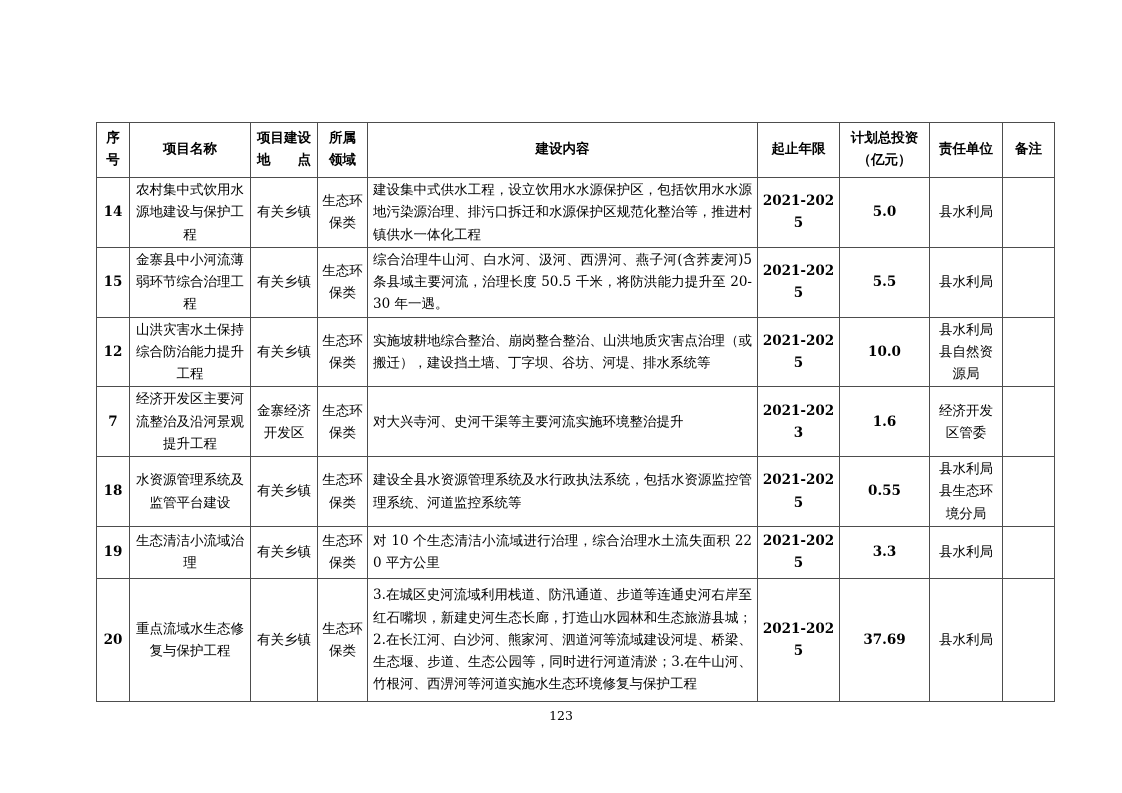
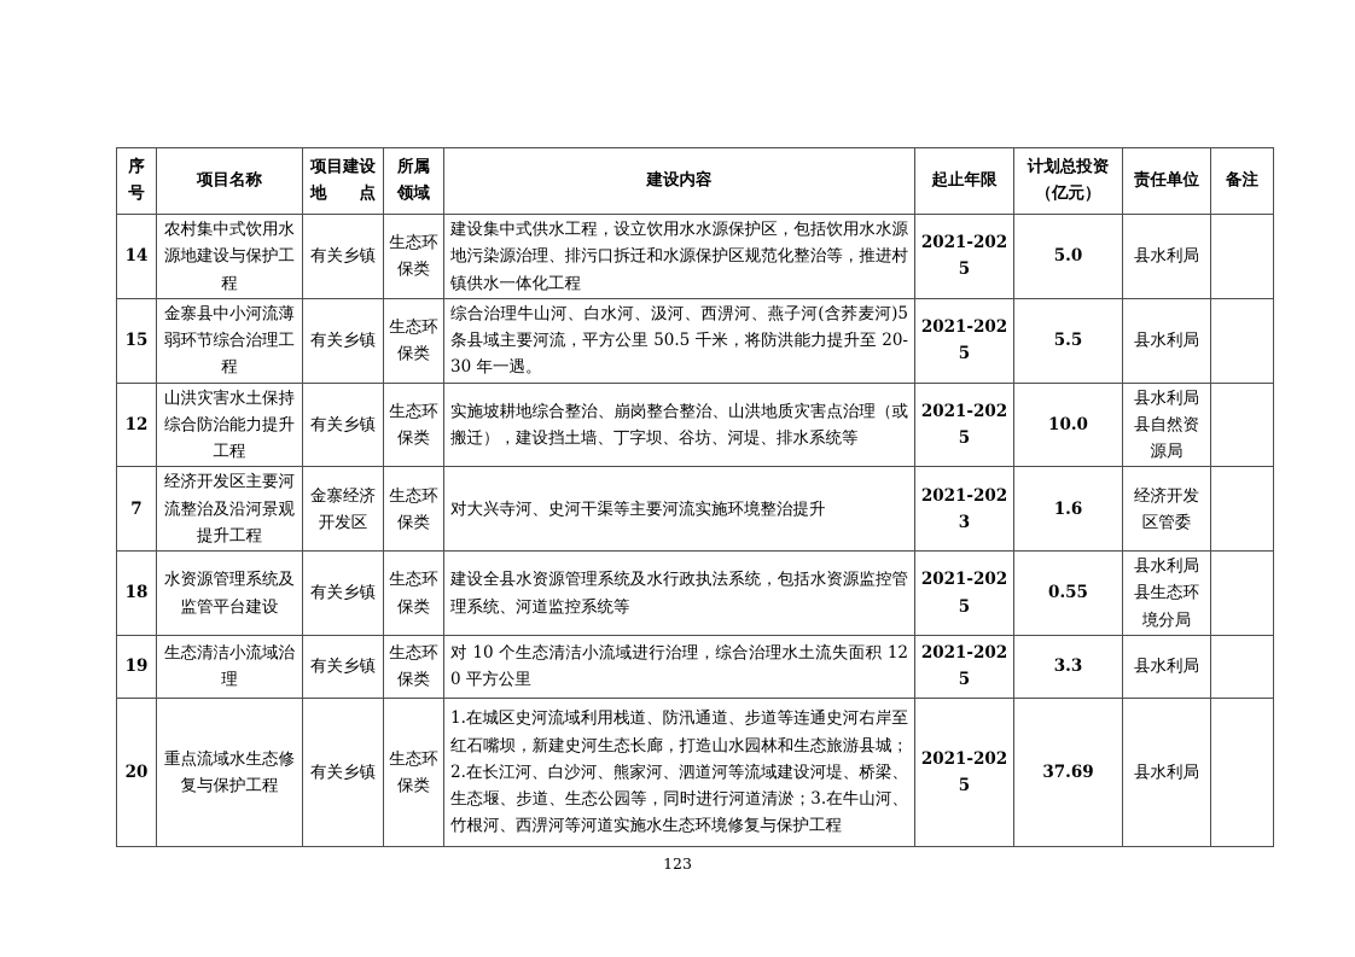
  序号	项目名称	项目建设 地 点	所属 领域	建设内容	起止年限	计划总投资 （亿元）	责任单位	备注
  14	农村集中式饮用水源地建设与保护工程	有关乡镇	生态环保类	建设集中式供水工程，设立饮用水水源保护区，包括饮用水水源地污染源治理、排污口拆迁和水源保护区规范化整治等，推进村镇供水一体化工程	2021-2025	5.0	县水利局
- 15	金寨县中小河流薄弱环节综合治理工程	有关乡镇	生态环保类	综合治理牛山河、白水河、汲河、西淠河、燕子河(含荞麦河)5 条县域主要河流，治理长度 50.5 千米，将防洪能力提升至 20-30 年一遇。	2021-2025	5.5	县水利局
+ 15	金寨县中小河流薄弱环节综合治理工程	有关乡镇	生态环保类	综合治理牛山河、白水河、汲河、西淠河、燕子河(含荞麦河)5 条县域主要河流，平方公里 50.5 千米，将防洪能力提升至 20-30 年一遇。	2021-2025	5.5	县水利局
  12	山洪灾害水土保持综合防治能力提升工程	有关乡镇	生态环保类	实施坡耕地综合整治、崩岗整合整治、山洪地质灾害点治理（或搬迁），建设挡土墙、丁字坝、谷坊、河堤、排水系统等	2021-2025	10.0	县水利局 县自然资源局
  7	经济开发区主要河流整治及沿河景观提升工程	金寨经济开发区	生态环保类	对大兴寺河、史河干渠等主要河流实施环境整治提升	2021-2023	1.6	经济开发区管委
  18	水资源管理系统及监管平台建设	有关乡镇	生态环保类	建设全县水资源管理系统及水行政执法系统，包括水资源监控管理系统、河道监控系统等	2021-2025	0.55	县水利局 县生态环境分局
- 19	生态清洁小流域治理	有关乡镇	生态环保类	对 10 个生态清洁小流域进行治理，综合治理水土流失面积 220 平方公里	2021-2025	3.3	县水利局
+ 19	生态清洁小流域治理	有关乡镇	生态环保类	对 10 个生态清洁小流域进行治理，综合治理水土流失面积 120 平方公里	2021-2025	3.3	县水利局
- 20	重点流域水生态修复与保护工程	有关乡镇	生态环保类	3.在城区史河流域利用栈道、防汛通道、步道等连通史河右岸至红石嘴坝，新建史河生态长廊，打造山水园林和生态旅游县城；2.在长江河、白沙河、熊家河、泗道河等流域建设河堤、桥梁、生态堰、步道、生态公园等，同时进行河道清淤；3.在牛山河、竹根河、西淠河等河道实施水生态环境修复与保护工程	2021-2025	37.69	县水利局
+ 20	重点流域水生态修复与保护工程	有关乡镇	生态环保类	1.在城区史河流域利用栈道、防汛通道、步道等连通史河右岸至红石嘴坝，新建史河生态长廊，打造山水园林和生态旅游县城；2.在长江河、白沙河、熊家河、泗道河等流域建设河堤、桥梁、生态堰、步道、生态公园等，同时进行河道清淤；3.在牛山河、竹根河、西淠河等河道实施水生态环境修复与保护工程	2021-2025	37.69	县水利局
  123
